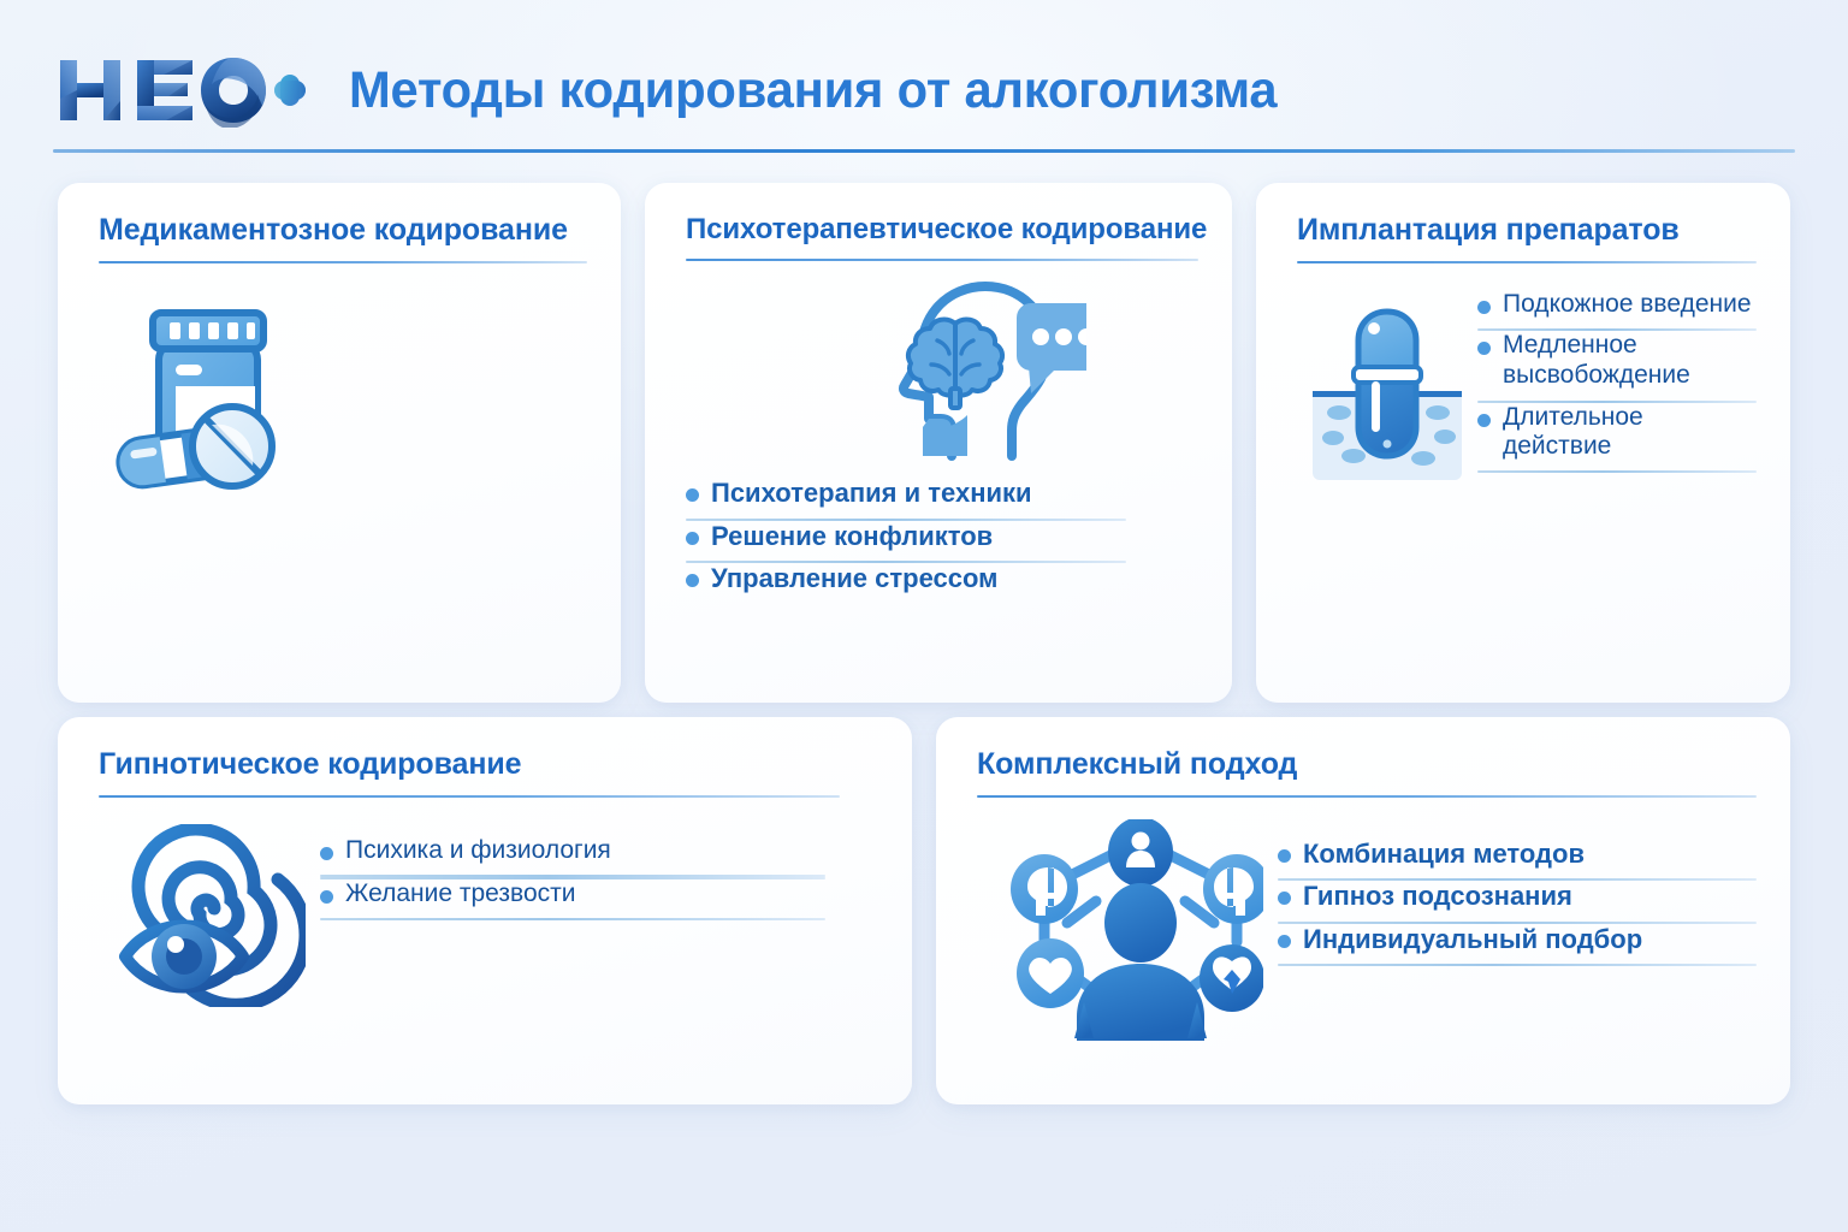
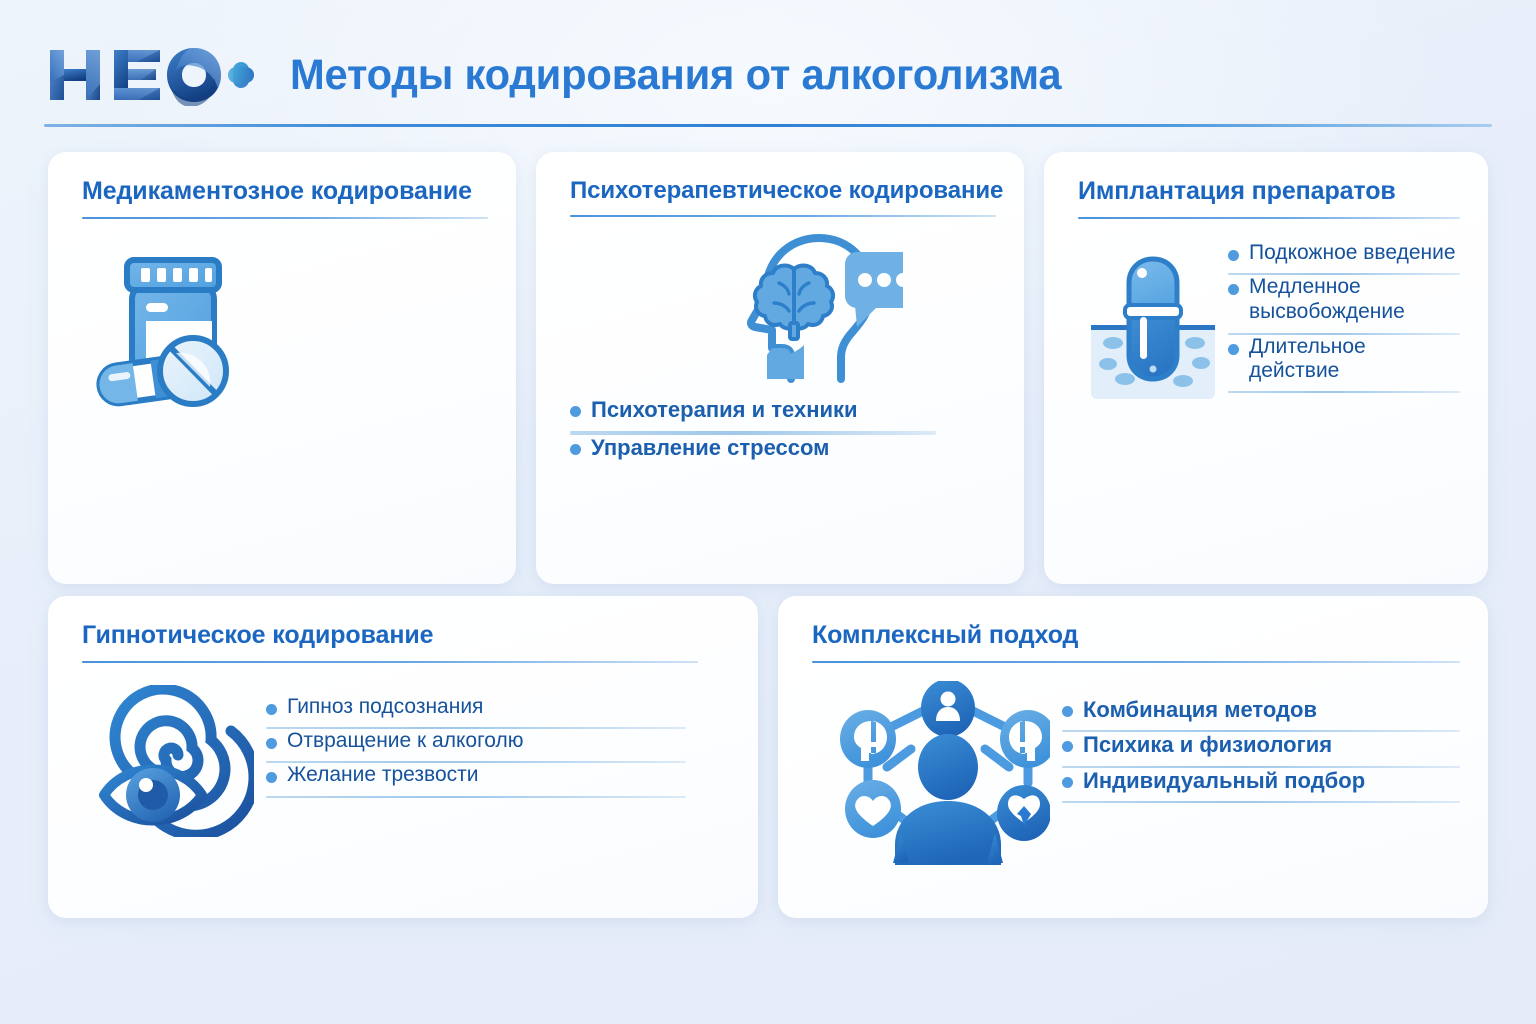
  Методы кодирования от алкоголизма
  Медикаментозное кодирование
  Психотерапевтическое кодирование
  Психотерапия и техники
- Решение конфликтов
  Управление стрессом
  Имплантация препаратов
  Подкожное введение
  Медленное
  высвобождение
  Длительное действие
  Гипнотическое кодирование
- Психика и физиология
+ Гипноз подсознания
+ Отвращение к алкоголю
  Желание трезвости
  Комплексный подход
  Комбинация методов
- Гипноз подсознания
+ Психика и физиология
  Индивидуальный подбор
